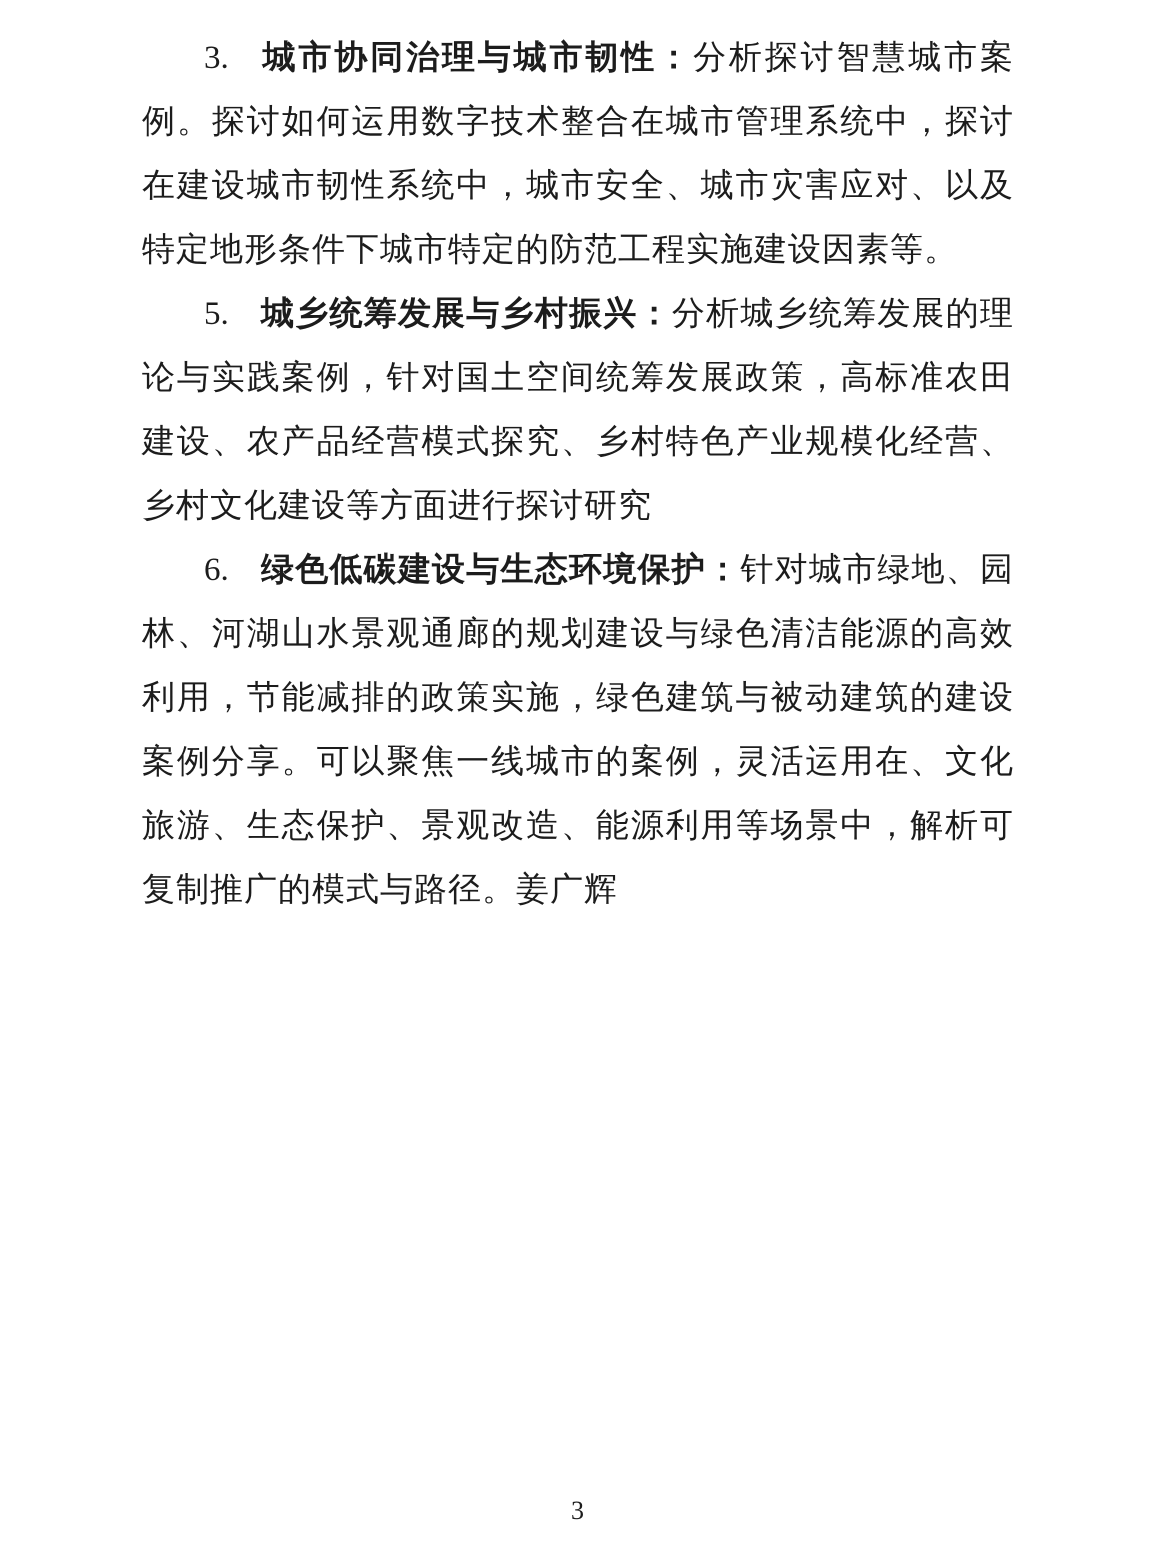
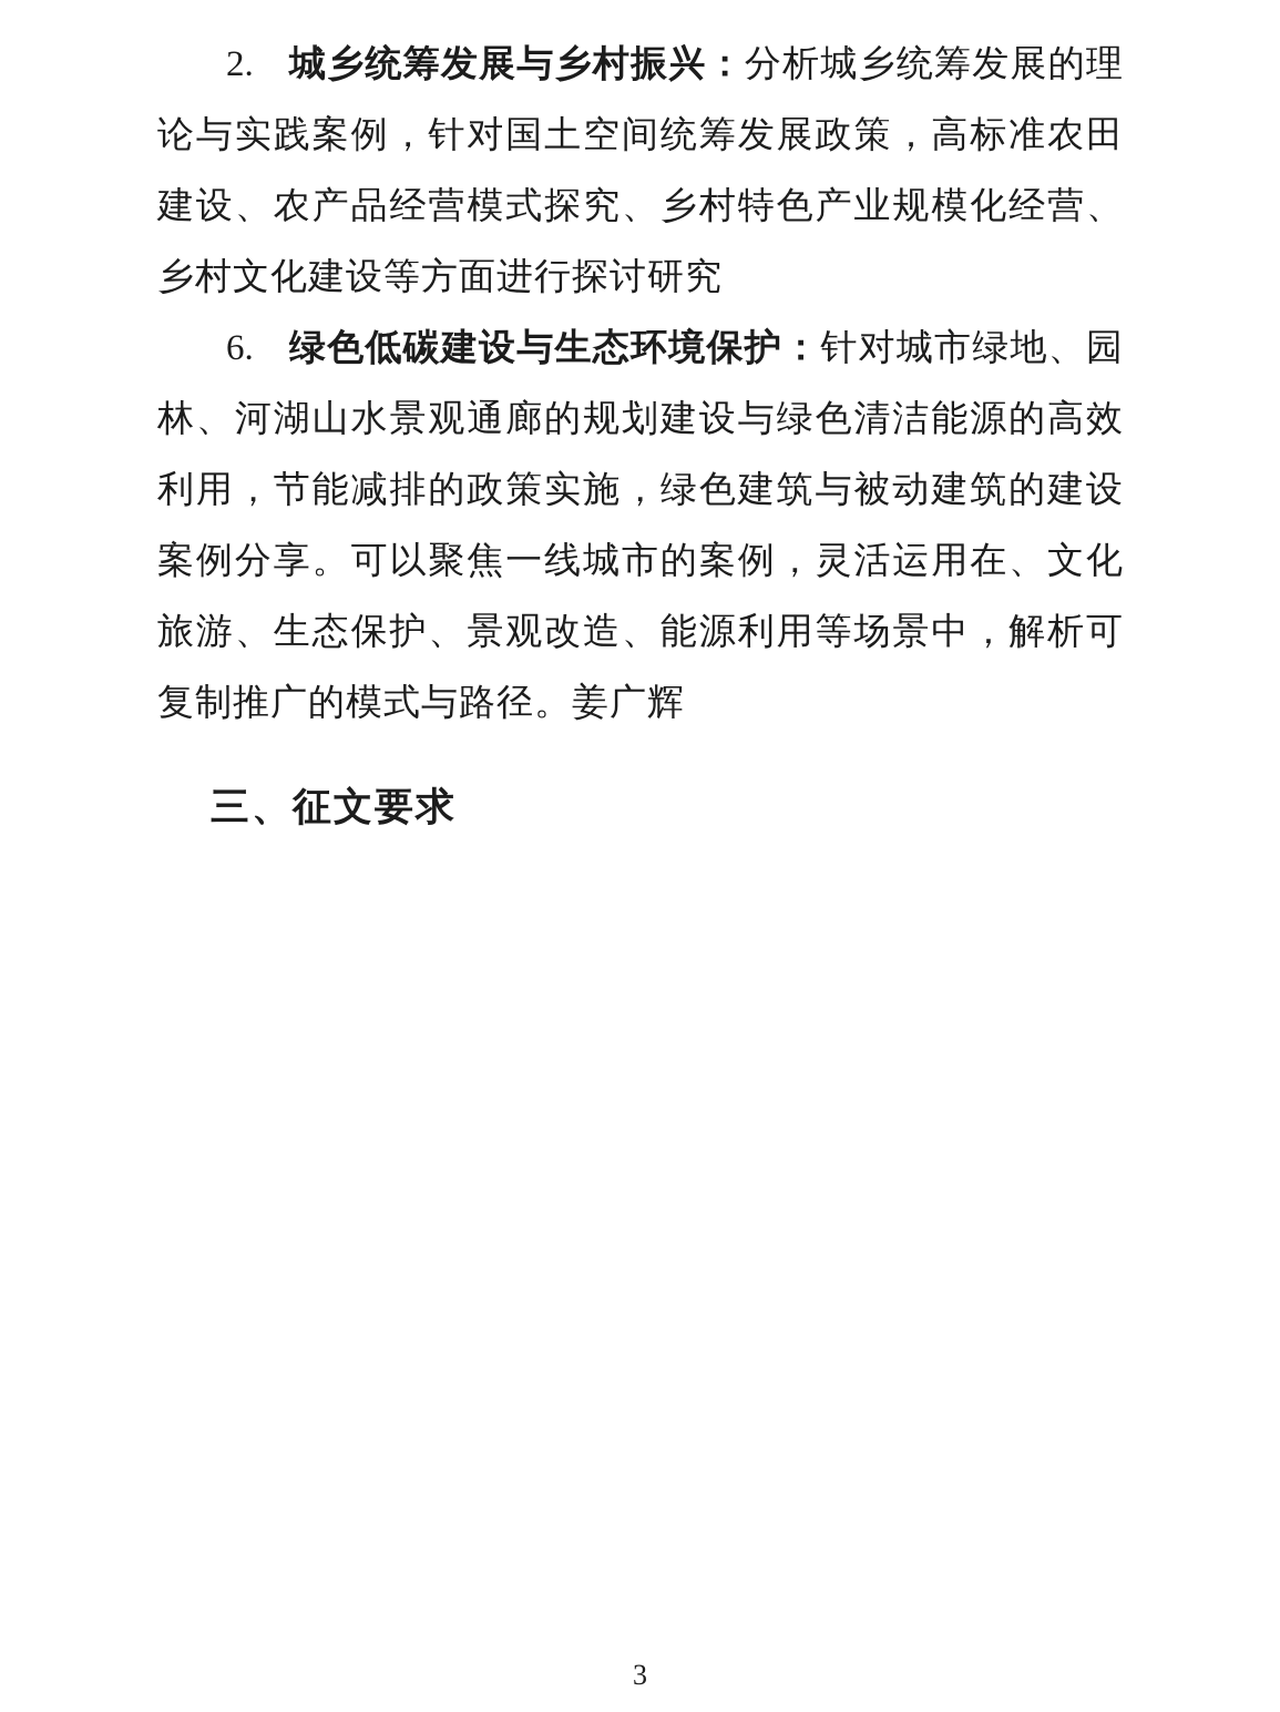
- 3. 城市协同治理与城市韧性：分析探讨智慧城市案例。探讨如何运用数字技术整合在城市管理系统中，探讨在建设城市韧性系统中，城市安全、城市灾害应对、以及特定地形条件下城市特定的防范工程实施建设因素等。
- 5. 城乡统筹发展与乡村振兴：分析城乡统筹发展的理论与实践案例，针对国土空间统筹发展政策，高标准农田建设、农产品经营模式探究、乡村特色产业规模化经营、乡村文化建设等方面进行探讨研究
+ 2. 城乡统筹发展与乡村振兴：分析城乡统筹发展的理论与实践案例，针对国土空间统筹发展政策，高标准农田建设、农产品经营模式探究、乡村特色产业规模化经营、乡村文化建设等方面进行探讨研究
  6. 绿色低碳建设与生态环境保护：针对城市绿地、园林、河湖山水景观通廊的规划建设与绿色清洁能源的高效利用，节能减排的政策实施，绿色建筑与被动建筑的建设案例分享。可以聚焦一线城市的案例，灵活运用在、文化旅游、生态保护、景观改造、能源利用等场景中，解析可复制推广的模式与路径。姜广辉
+ 三、征文要求
  3
